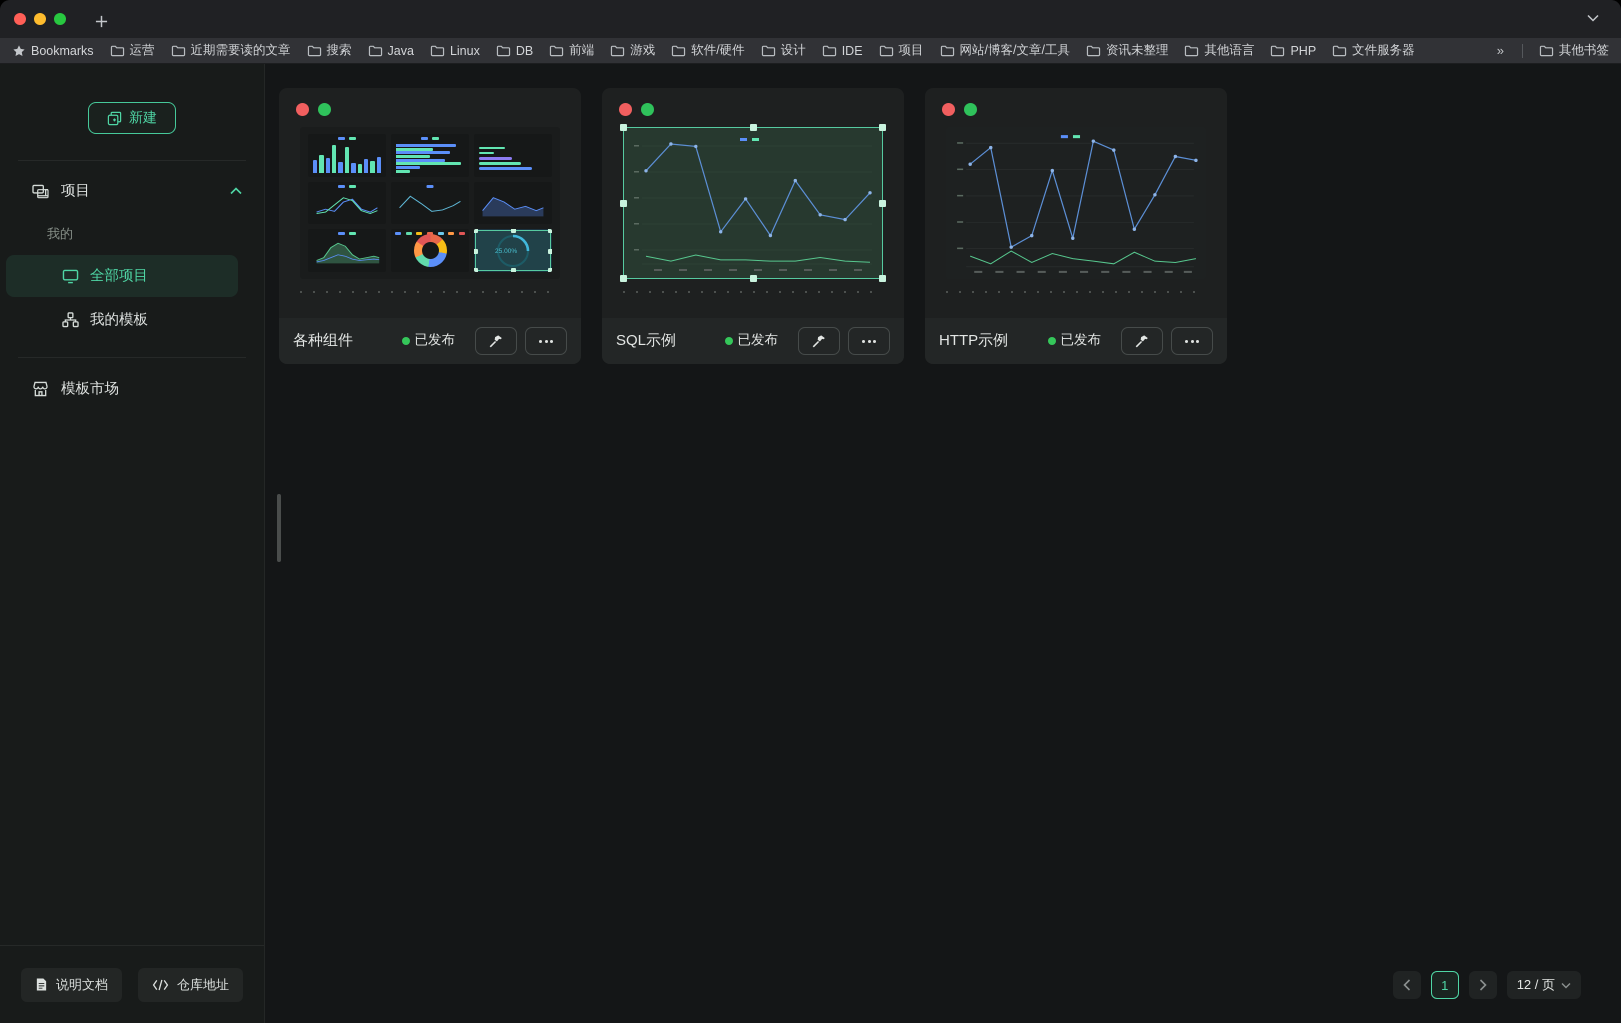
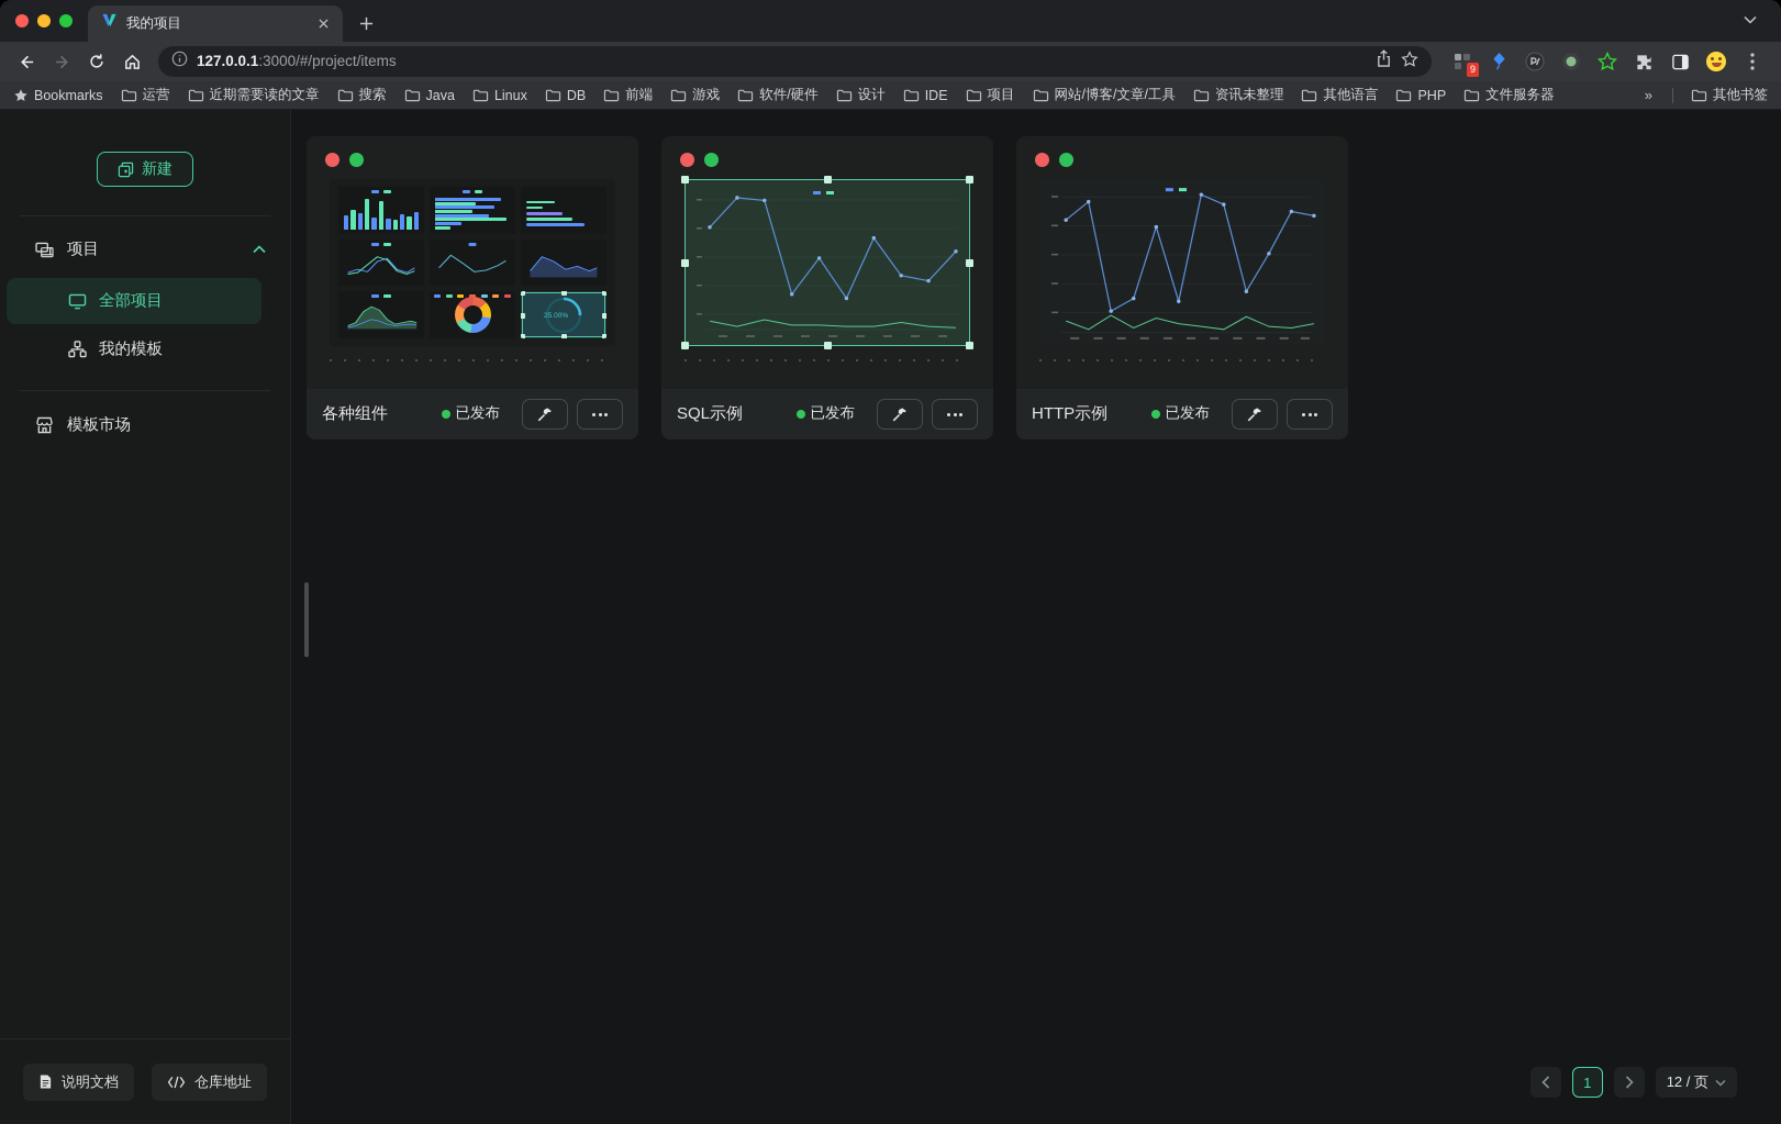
+ 我的项目
+ 127.0.0.1:3000/#/project/items
+ 9
  Bookmarks
  运营
  近期需要读的文章
  搜索
  Java
  Linux
  DB
  前端
  游戏
  软件/硬件
  设计
  IDE
  项目
  网站/博客/文章/工具
  资讯未整理
  其他语言
  PHP
  文件服务器
  »
  其他书签
  新建
  项目
- 我的
  全部项目
  我的模板
  模板市场
  说明文档
  仓库地址
  各种组件
  已发布
  SQL示例
  已发布
  HTTP示例
  已发布
  1
  12 / 页
